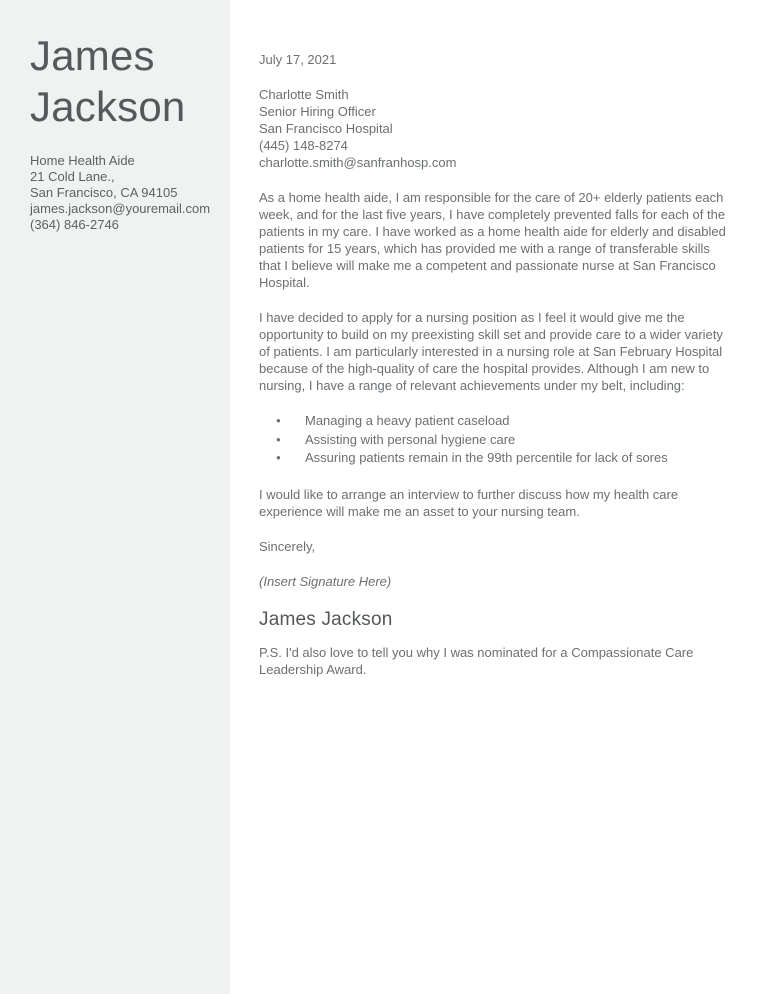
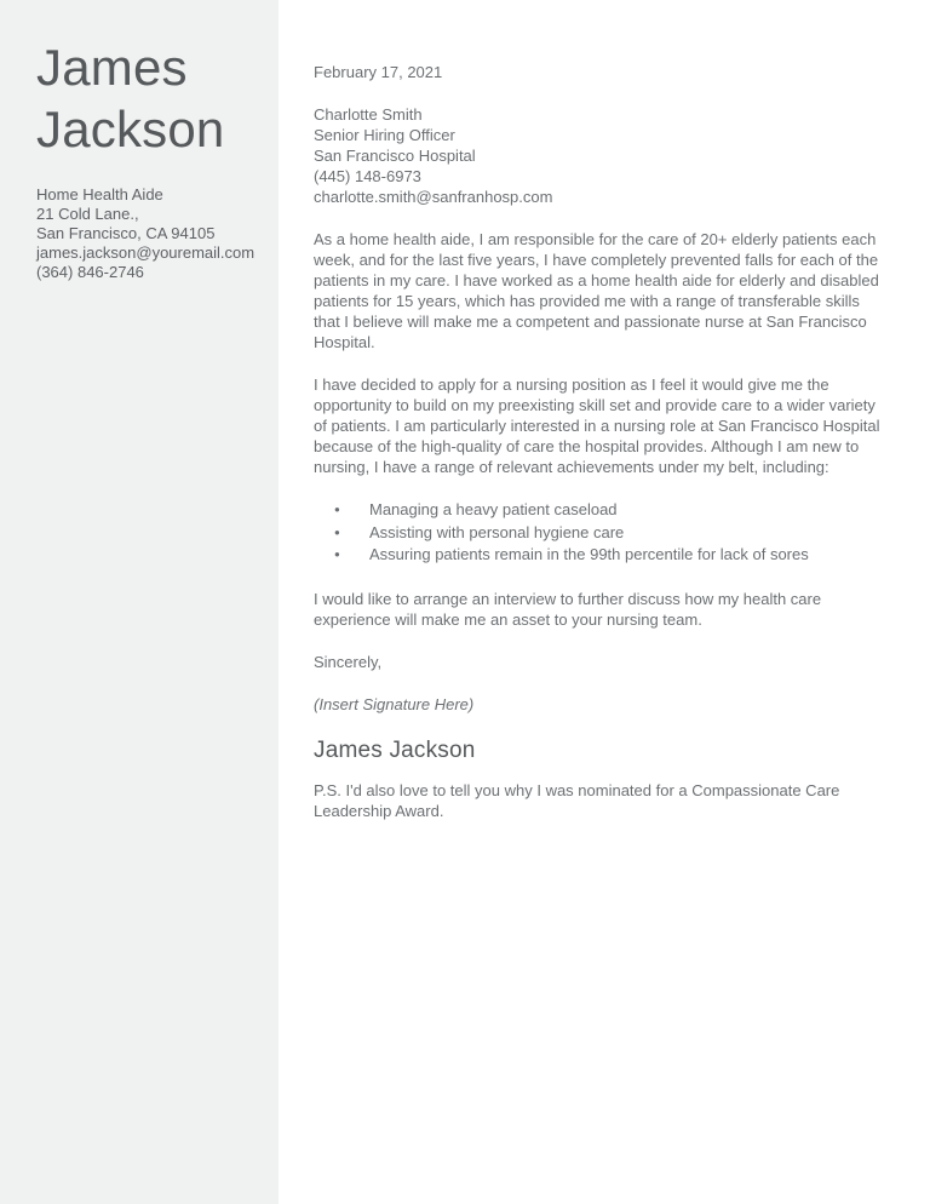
  James
  Jackson
  Home Health Aide
  21 Cold Lane.,
  San Francisco, CA 94105
  james.jackson@youremail.com
  (364) 846-2746
- July 17, 2021
+ February 17, 2021
  Charlotte Smith
  Senior Hiring Officer
  San Francisco Hospital
- (445) 148-8274
+ (445) 148-6973
  charlotte.smith@sanfranhosp.com
  As a home health aide, I am responsible for the care of 20+ elderly patients each week, and for the last five years, I have completely prevented falls for each of the patients in my care. I have worked as a home health aide for elderly and disabled patients for 15 years, which has provided me with a range of transferable skills that I believe will make me a competent and passionate nurse at San Francisco Hospital.
- I have decided to apply for a nursing position as I feel it would give me the opportunity to build on my preexisting skill set and provide care to a wider variety of patients. I am particularly interested in a nursing role at San February Hospital because of the high-quality of care the hospital provides. Although I am new to nursing, I have a range of relevant achievements under my belt, including:
+ I have decided to apply for a nursing position as I feel it would give me the opportunity to build on my preexisting skill set and provide care to a wider variety of patients. I am particularly interested in a nursing role at San Francisco Hospital because of the high-quality of care the hospital provides. Although I am new to nursing, I have a range of relevant achievements under my belt, including:
  Managing a heavy patient caseload
  Assisting with personal hygiene care
  Assuring patients remain in the 99th percentile for lack of sores
  I would like to arrange an interview to further discuss how my health care experience will make me an asset to your nursing team.
  Sincerely,
  (Insert Signature Here)
  James Jackson
  P.S. I'd also love to tell you why I was nominated for a Compassionate Care Leadership Award.
